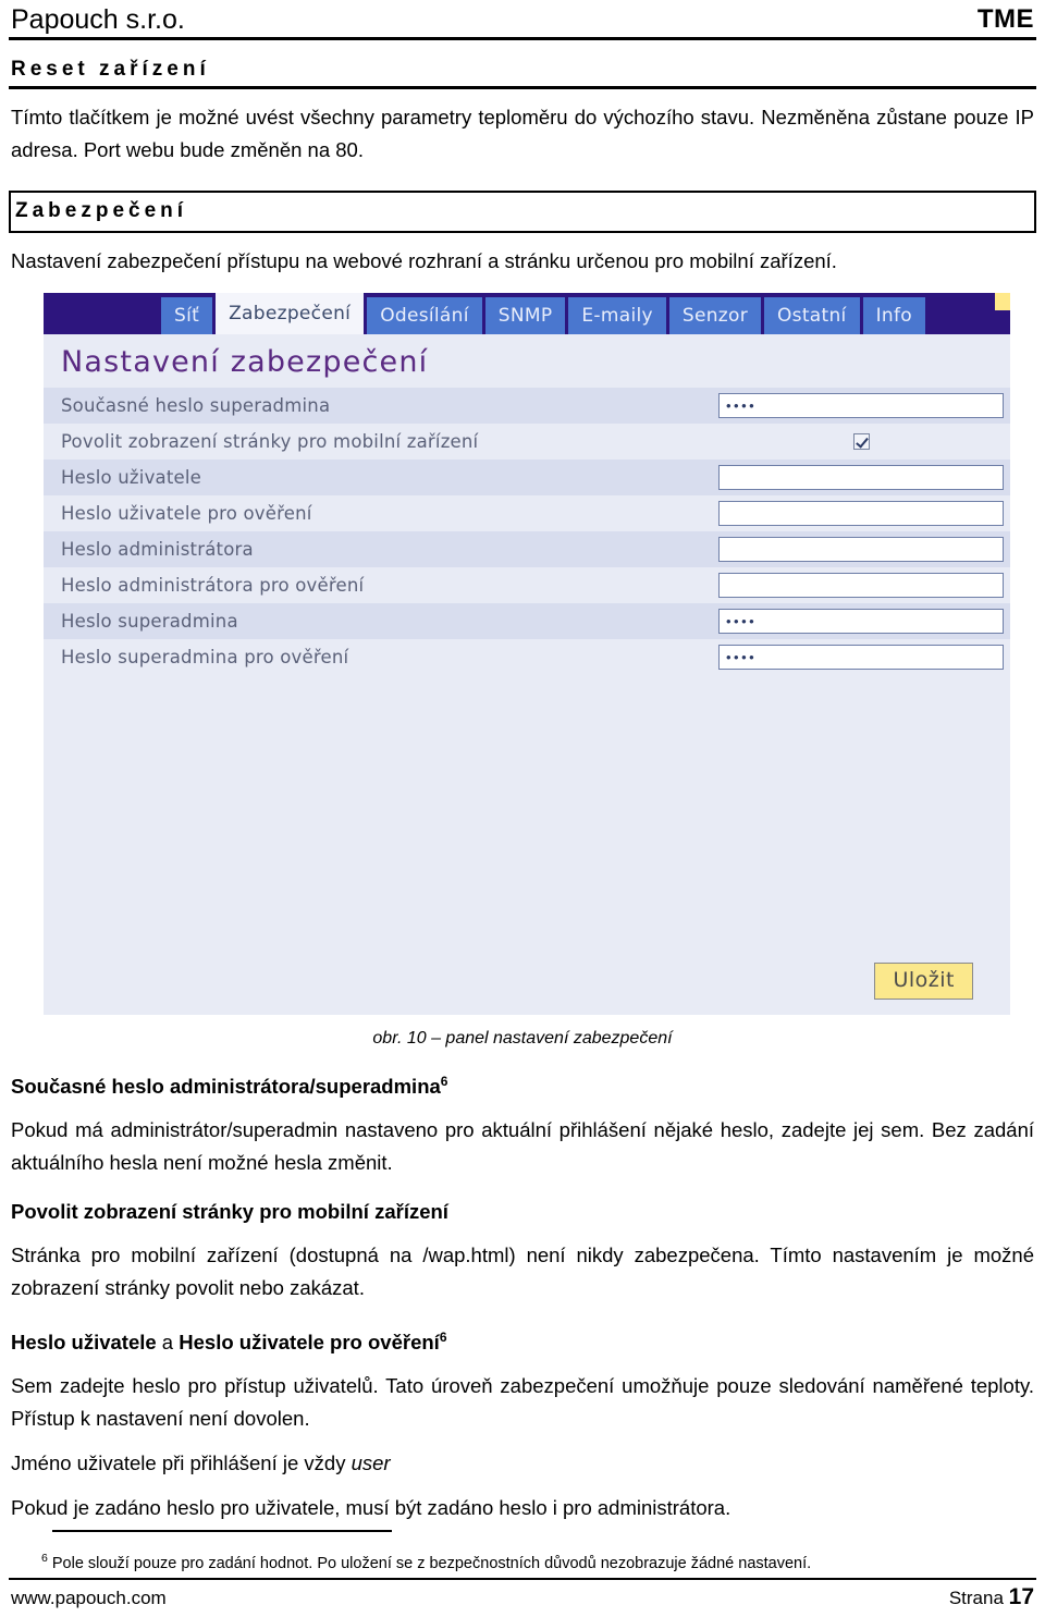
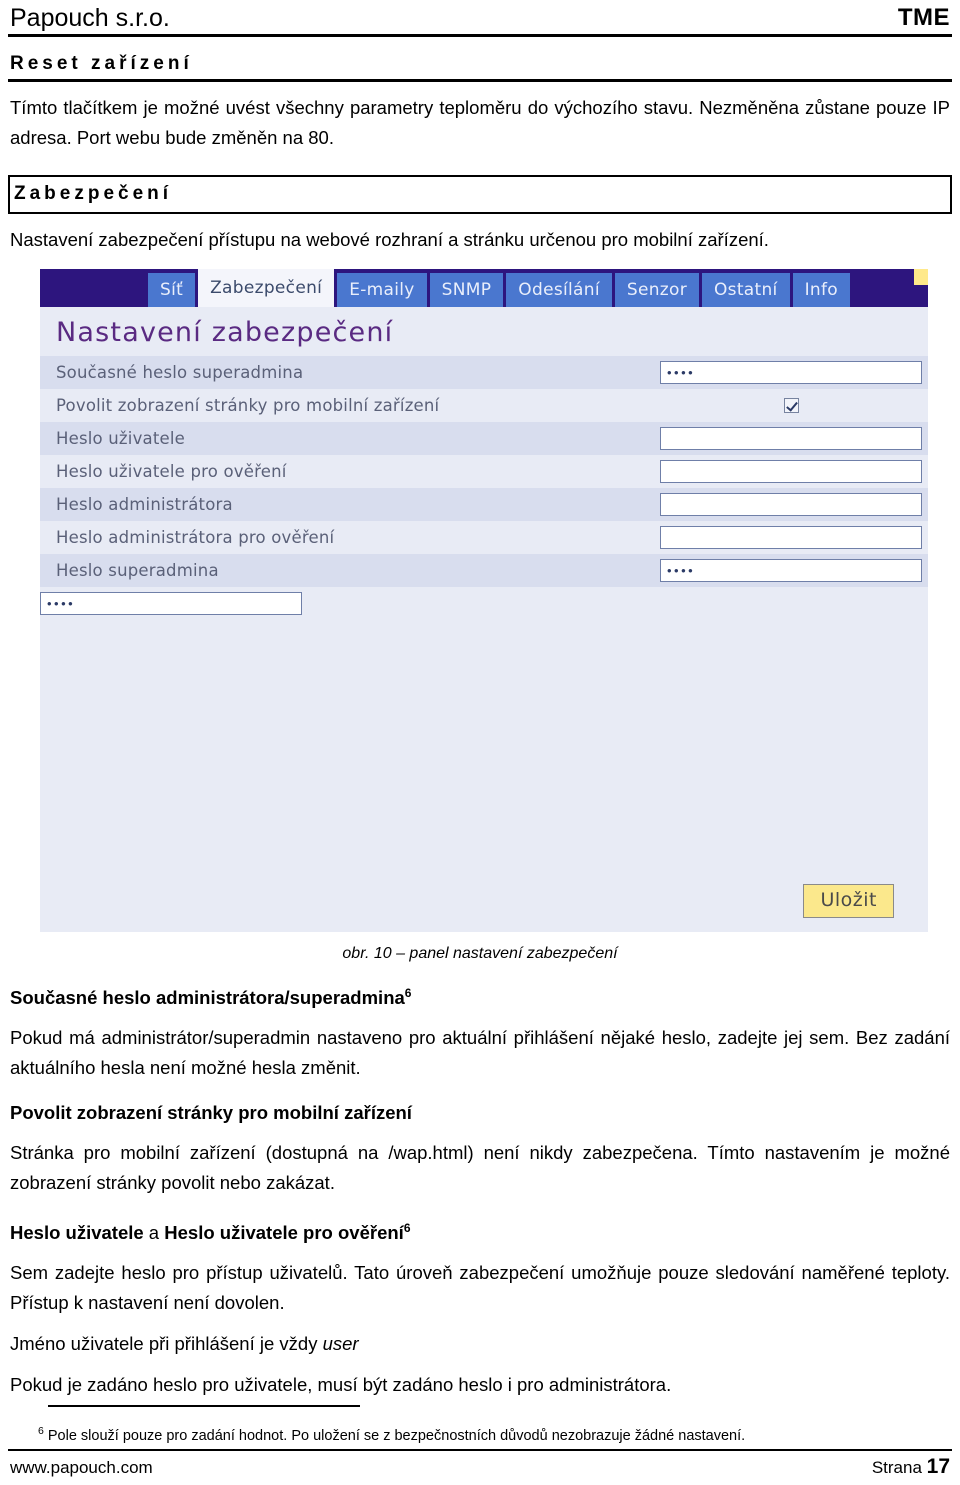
  Papouch s.r.o.
  TME
  Reset zařízení
  Tímto tlačítkem je možné uvést všechny parametry teploměru do výchozího stavu. Nezměněna zůstane pouze IP adresa. Port webu bude změněn na 80.
  Zabezpečení
  Nastavení zabezpečení přístupu na webové rozhraní a stránku určenou pro mobilní zařízení.
  Síť
  Zabezpečení
- Odesílání
+ E-maily
  SNMP
- E-maily
+ Odesílání
  Senzor
  Ostatní
  Info
  Nastavení zabezpečení
  Současné heslo superadmina
  ••••
  Povolit zobrazení stránky pro mobilní zařízení
  Heslo uživatele
  Heslo uživatele pro ověření
  Heslo administrátora
  Heslo administrátora pro ověření
  Heslo superadmina
  ••••
- Heslo superadmina pro ověření
  ••••
  Uložit
  obr. 10 – panel nastavení zabezpečení
  Současné heslo administrátora/superadmina6
  Pokud má administrátor/superadmin nastaveno pro aktuální přihlášení nějaké heslo, zadejte jej sem. Bez zadání aktuálního hesla není možné hesla změnit.
  Povolit zobrazení stránky pro mobilní zařízení
  Stránka pro mobilní zařízení (dostupná na /wap.html) není nikdy zabezpečena. Tímto nastavením je možné zobrazení stránky povolit nebo zakázat.
  Heslo uživatele a Heslo uživatele pro ověření6
  Sem zadejte heslo pro přístup uživatelů. Tato úroveň zabezpečení umožňuje pouze sledování naměřené teploty. Přístup k nastavení není dovolen.
  Jméno uživatele při přihlášení je vždy user
  Pokud je zadáno heslo pro uživatele, musí být zadáno heslo i pro administrátora.
  6 Pole slouží pouze pro zadání hodnot. Po uložení se z bezpečnostních důvodů nezobrazuje žádné nastavení.
  www.papouch.com
  Strana 17
